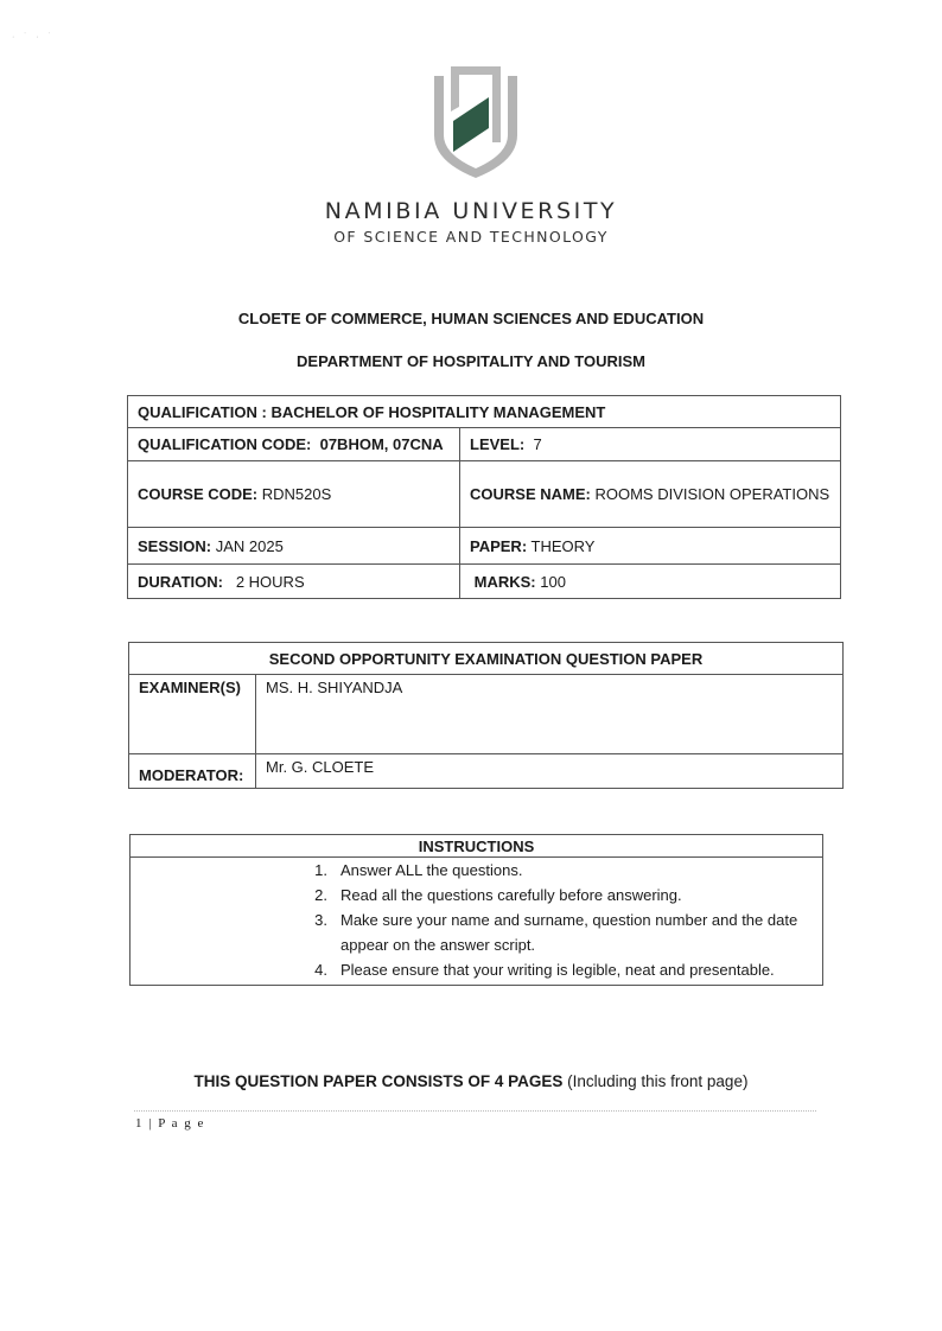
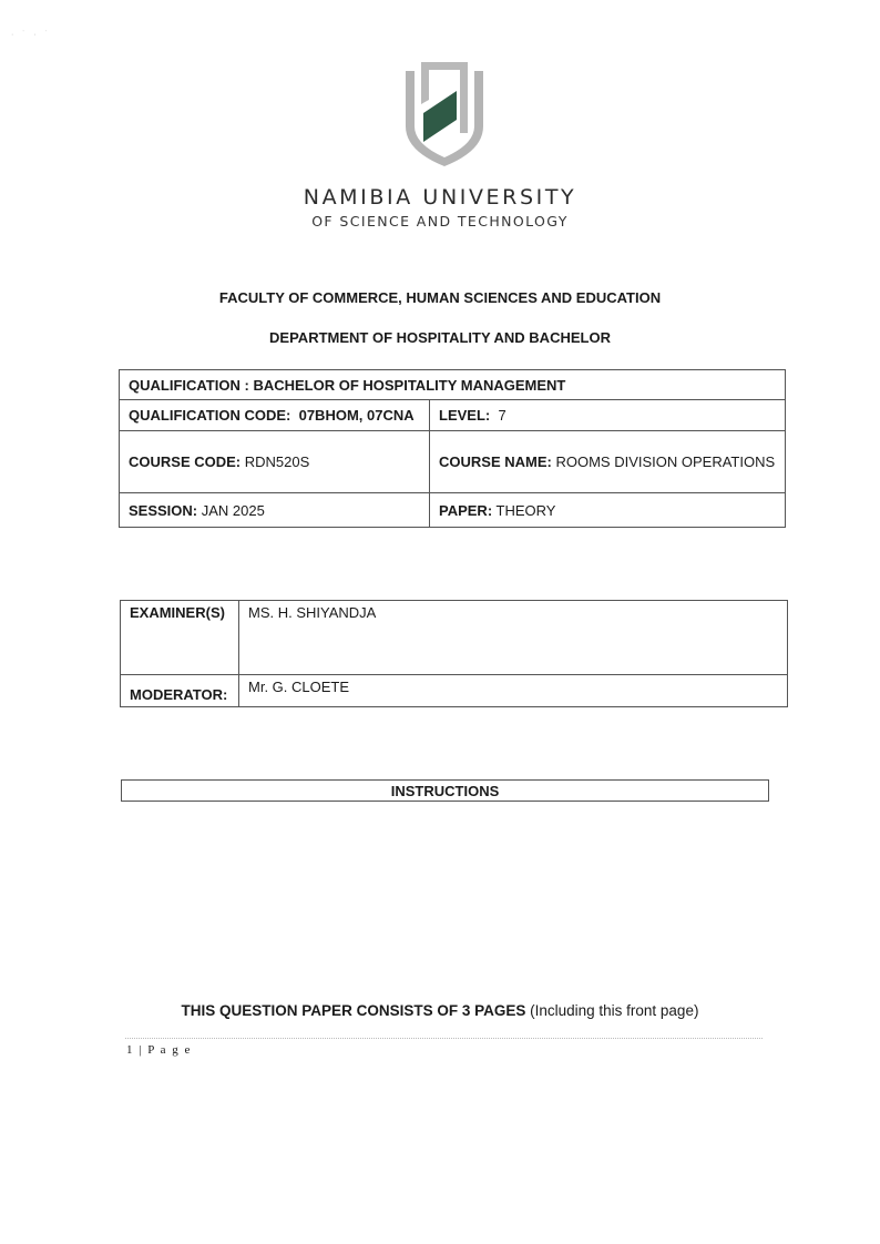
  NAMIBIA UNIVERSITY
  OF SCIENCE AND TECHNOLOGY
- CLOETE OF COMMERCE, HUMAN SCIENCES AND EDUCATION
+ FACULTY OF COMMERCE, HUMAN SCIENCES AND EDUCATION
- DEPARTMENT OF HOSPITALITY AND TOURISM
+ DEPARTMENT OF HOSPITALITY AND BACHELOR
  QUALIFICATION : BACHELOR OF HOSPITALITY MANAGEMENT
  QUALIFICATION CODE: 07BHOM, 07CNA	LEVEL: 7
  COURSE CODE: RDN520S	COURSE NAME: ROOMS DIVISION OPERATIONS
  SESSION: JAN 2025	PAPER: THEORY
- DURATION: 2 HOURS	MARKS: 100
- SECOND OPPORTUNITY EXAMINATION QUESTION PAPER
  EXAMINER(S)	MS. H. SHIYANDJA
  MODERATOR:	Mr. G. CLOETE
  INSTRUCTIONS
- 1. Answer ALL the questions. 2. Read all the questions carefully before answering. 3. Make sure your name and surname, question number and the date appear on the answer script. 4. Please ensure that your writing is legible, neat and presentable.
- THIS QUESTION PAPER CONSISTS OF 4 PAGES (Including this front page)
+ THIS QUESTION PAPER CONSISTS OF 3 PAGES (Including this front page)
  1 | P a g e
